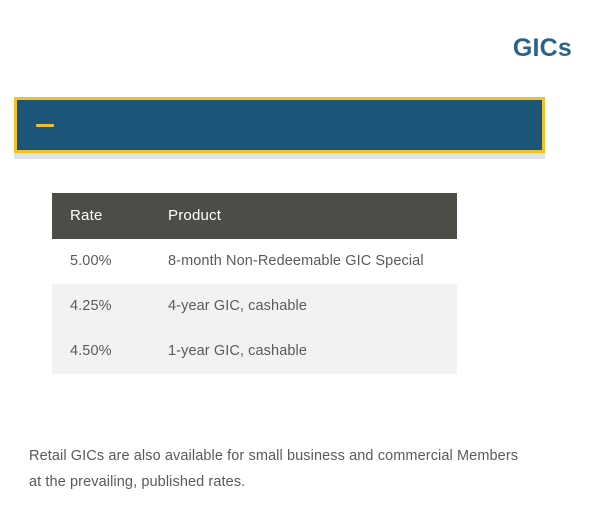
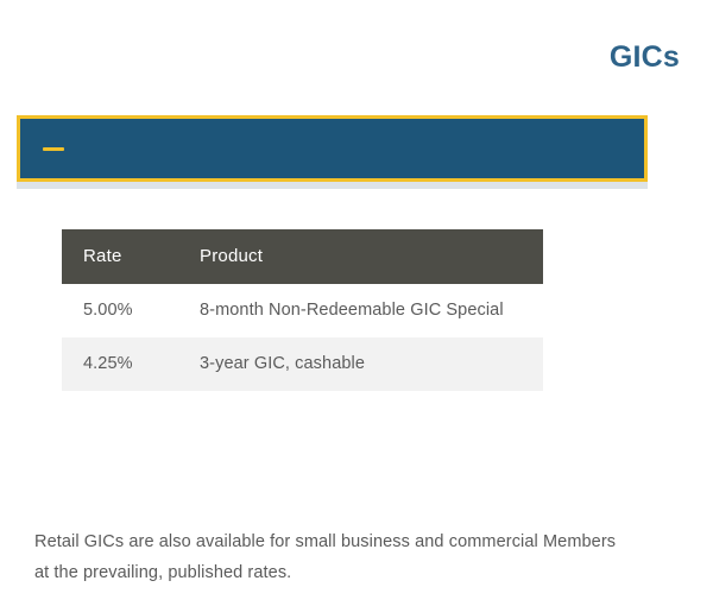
  GICs
  Rate	Product
  5.00%	8-month Non-Redeemable GIC Special
- 4.25%	4-year GIC, cashable
+ 4.25%	3-year GIC, cashable
- 4.50%	1-year GIC, cashable
  Retail GICs are also available for small business and commercial Members at the prevailing, published rates.
